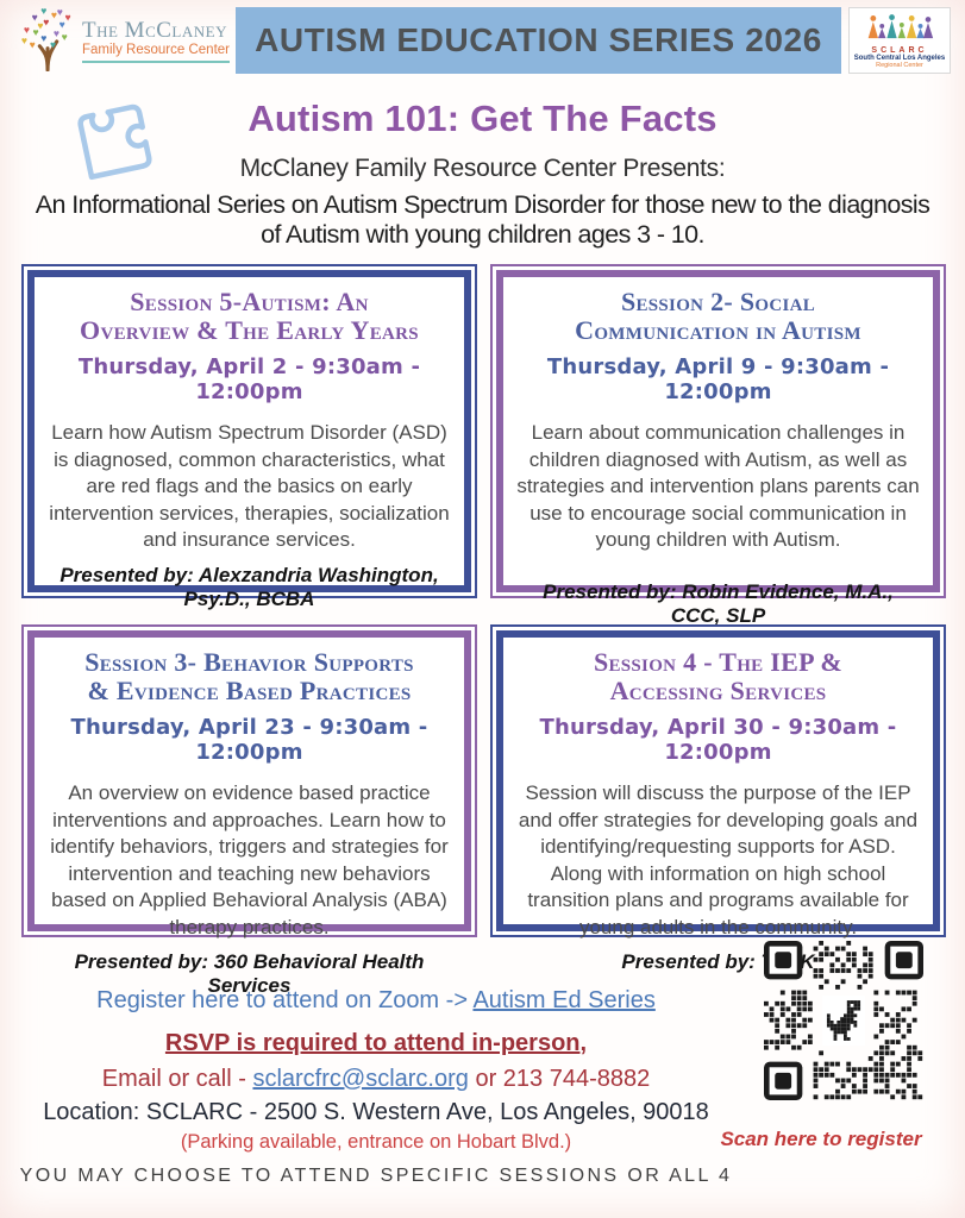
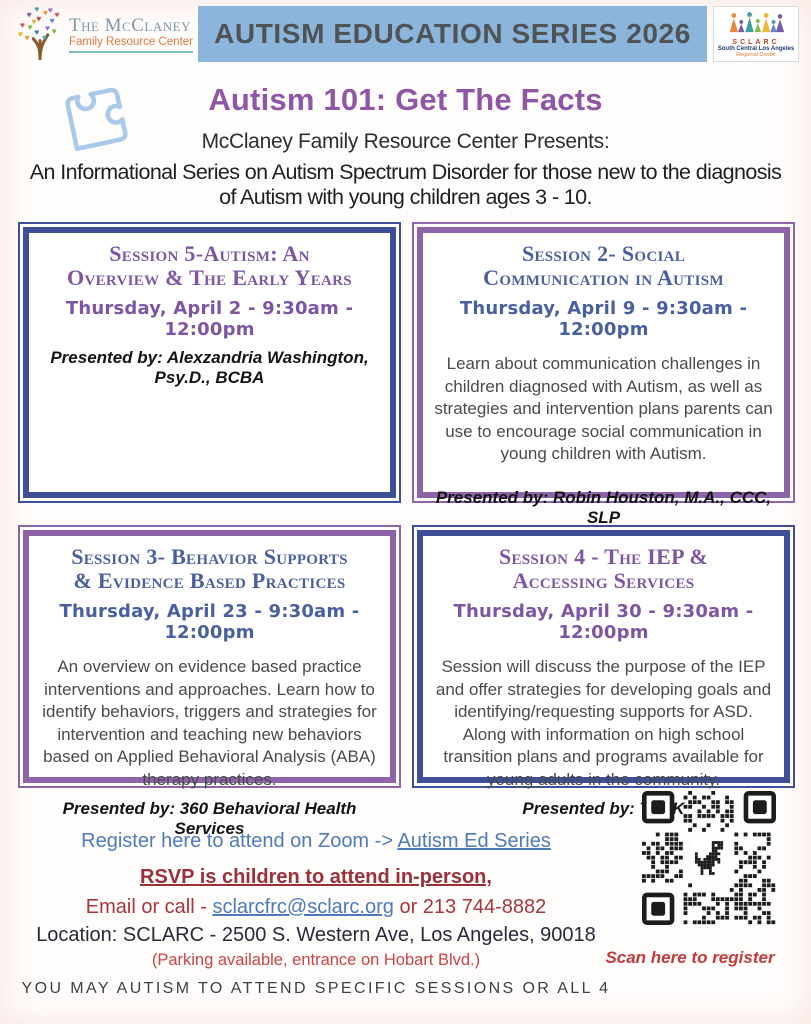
  ♥
  ♥
  ♥
  ♥
  ♥
  ♥
  ♥
  ♥
  ♥
  ♥
  ♥
  ♥
  ♥
  ♥
  ♥
  ♥
  The McClaney
  Family Resource Center
  AUTISM EDUCATION SERIES 2026
  Autism 101: Get The Facts
  McClaney Family Resource Center Presents:
  An Informational Series on Autism Spectrum Disorder for those new to the diagnosis
  of Autism with young children ages 3 - 10.
  Session 5-Autism: An
  Overview & The Early Years
  Thursday, April 2 - 9:30am - 12:00pm
- Learn how Autism Spectrum Disorder (ASD) is diagnosed, common characteristics, what are red flags and the basics on early intervention services, therapies, socialization and insurance services.
  Presented by: Alexzandria Washington, Psy.D., BCBA
  Session 2- Social
  Communication in Autism
  Thursday, April 9 - 9:30am - 12:00pm
  Learn about communication challenges in children diagnosed with Autism, as well as strategies and intervention plans parents can use to encourage social communication in young children with Autism.
- Presented by: Robin Evidence, M.A., CCC, SLP
+ Presented by: Robin Houston, M.A., CCC, SLP
  Session 3- Behavior Supports
  & Evidence Based Practices
  Thursday, April 23 - 9:30am - 12:00pm
  An overview on evidence based practice interventions and approaches. Learn how to identify behaviors, triggers and strategies for intervention and teaching new behaviors based on Applied Behavioral Analysis (ABA) therapy practices.
  Presented by: 360 Behavioral Health Services
  Session 4 - The IEP &
  Accessing Services
  Thursday, April 30 - 9:30am - 12:00pm
  Session will discuss the purpose of the IEP and offer strategies for developing goals and identifying/requesting supports for ASD. Along with information on high school transition plans and programs available for young adults in the community.
  Presented by:K
  Register here to attend on Zoom -> Autism Ed Series
- RSVP is required to attend in-person,
+ RSVP is children to attend in-person,
  Email or call - sclarcfrc@sclarc.org or 213 744-8882
  Location: SCLARC - 2500 S. Western Ave, Los Angeles, 90018
  (Parking available, entrance on Hobart Blvd.)
- YOU MAY CHOOSE TO ATTEND SPECIFIC SESSIONS OR ALL 4
+ YOU MAY AUTISM TO ATTEND SPECIFIC SESSIONS OR ALL 4
  Scan here to register
